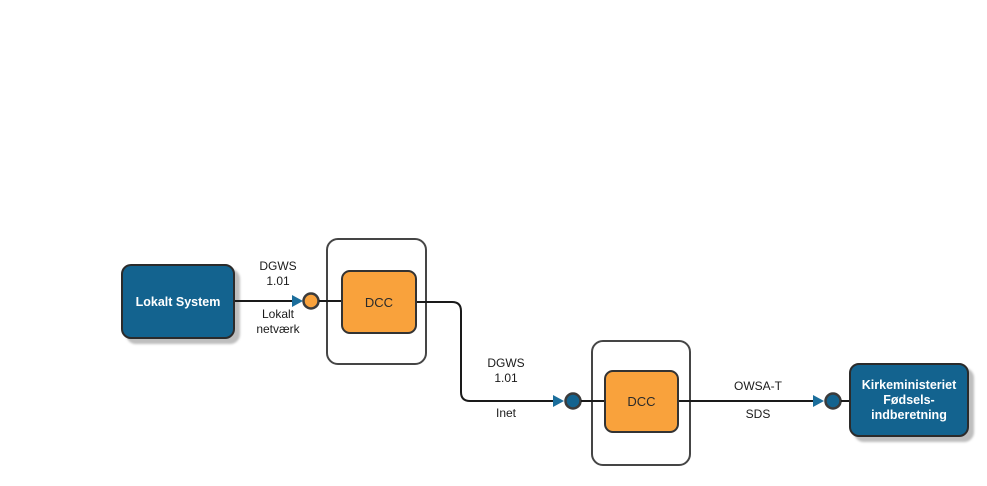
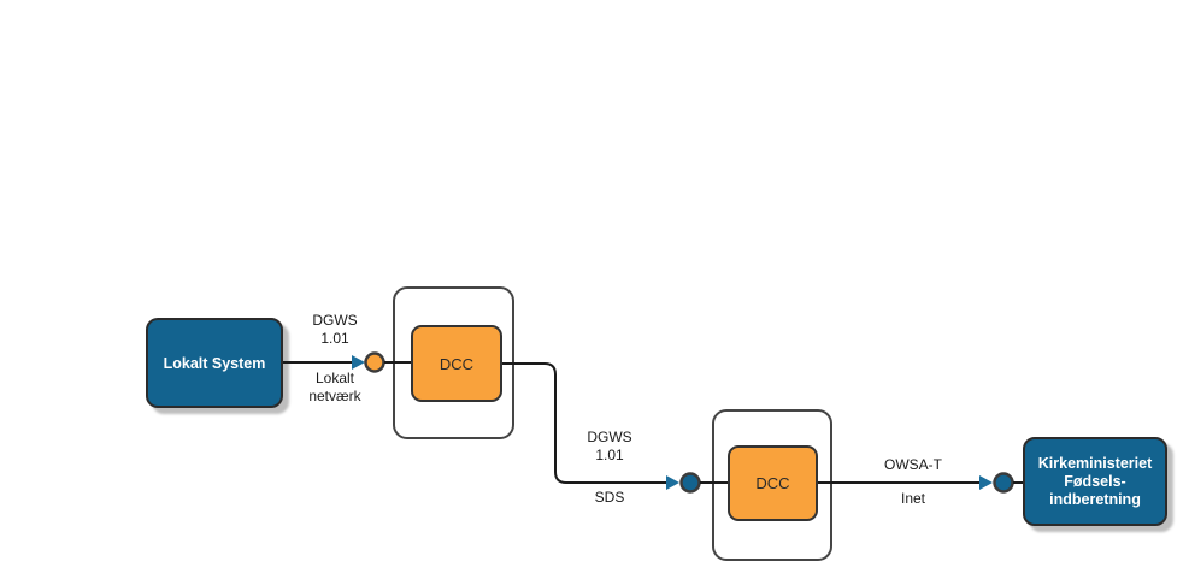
  Lokalt System
  DCC
  DCC
  Kirkeministeriet
  Fødsels-
  indberetning
  DGWS
  1.01
  Lokalt
  netværk
  DGWS
  1.01
- Inet
+ SDS
  OWSA-T
- SDS
+ Inet
